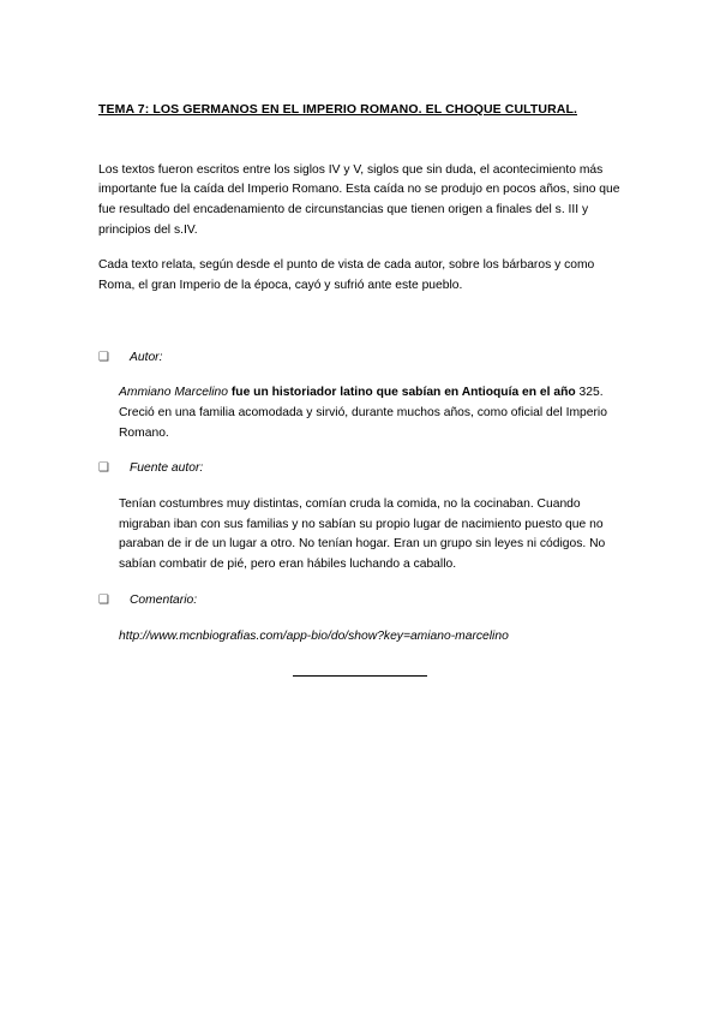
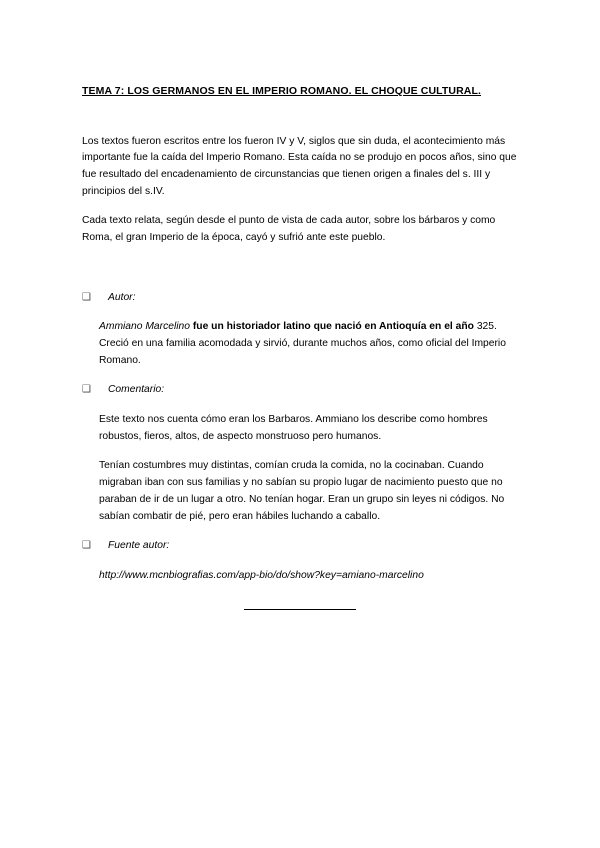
  TEMA 7: LOS GERMANOS EN EL IMPERIO ROMANO. EL CHOQUE CULTURAL.
- Los textos fueron escritos entre los siglos IV y V, siglos que sin duda, el acontecimiento más importante fue la caída del Imperio Romano. Esta caída no se produjo en pocos años, sino que fue resultado del encadenamiento de circunstancias que tienen origen a finales del s. III y principios del s.IV.
+ Los textos fueron escritos entre los fueron IV y V, siglos que sin duda, el acontecimiento más importante fue la caída del Imperio Romano. Esta caída no se produjo en pocos años, sino que fue resultado del encadenamiento de circunstancias que tienen origen a finales del s. III y principios del s.IV.
  Cada texto relata, según desde el punto de vista de cada autor, sobre los bárbaros y como Roma, el gran Imperio de la época, cayó y sufrió ante este pueblo.
  ❑
  Autor:
- Ammiano Marcelino fue un historiador latino que sabían en Antioquía en el año 325. Creció en una familia acomodada y sirvió, durante muchos años, como oficial del Imperio Romano.
+ Ammiano Marcelino fue un historiador latino que nació en Antioquía en el año 325. Creció en una familia acomodada y sirvió, durante muchos años, como oficial del Imperio Romano.
  ❑
- Fuente autor:
+ Comentario:
+ Este texto nos cuenta cómo eran los Barbaros. Ammiano los describe como hombres robustos, fieros, altos, de aspecto monstruoso pero humanos.
  Tenían costumbres muy distintas, comían cruda la comida, no la cocinaban. Cuando migraban iban con sus familias y no sabían su propio lugar de nacimiento puesto que no paraban de ir de un lugar a otro. No tenían hogar. Eran un grupo sin leyes ni códigos. No sabían combatir de pié, pero eran hábiles luchando a caballo.
  ❑
- Comentario:
+ Fuente autor:
  http://www.mcnbiografias.com/app-bio/do/show?key=amiano-marcelino
